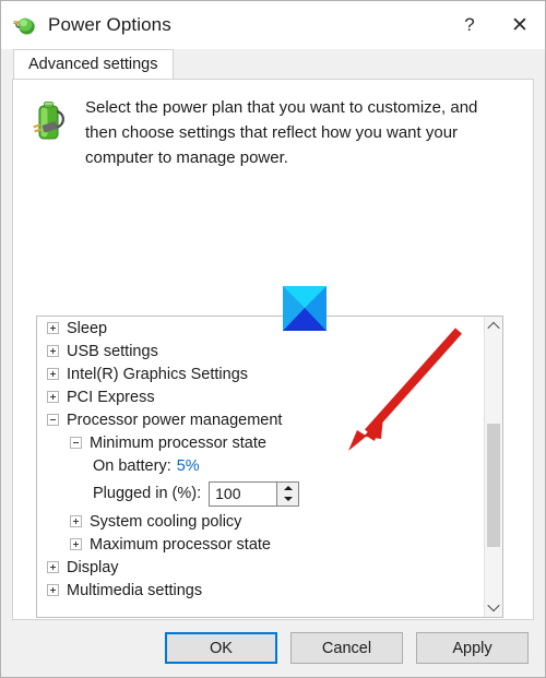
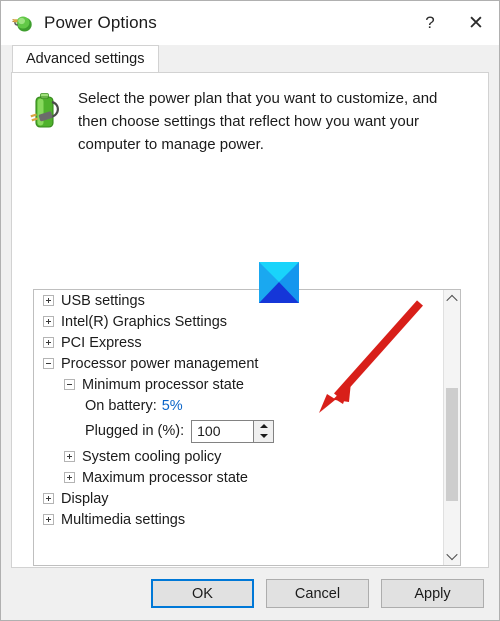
  Power Options
  ?
  ✕
  Advanced settings
  Select the power plan that you want to customize, and then choose settings that reflect how you want your computer to manage power.
- Sleep
  USB settings
  Intel(R) Graphics Settings
  PCI Express
  Processor power management
  Minimum processor state
  On battery:
  5%
  Plugged in (%):
  100
  System cooling policy
  Maximum processor state
  Display
  Multimedia settings
  OK
  Cancel
  Apply
